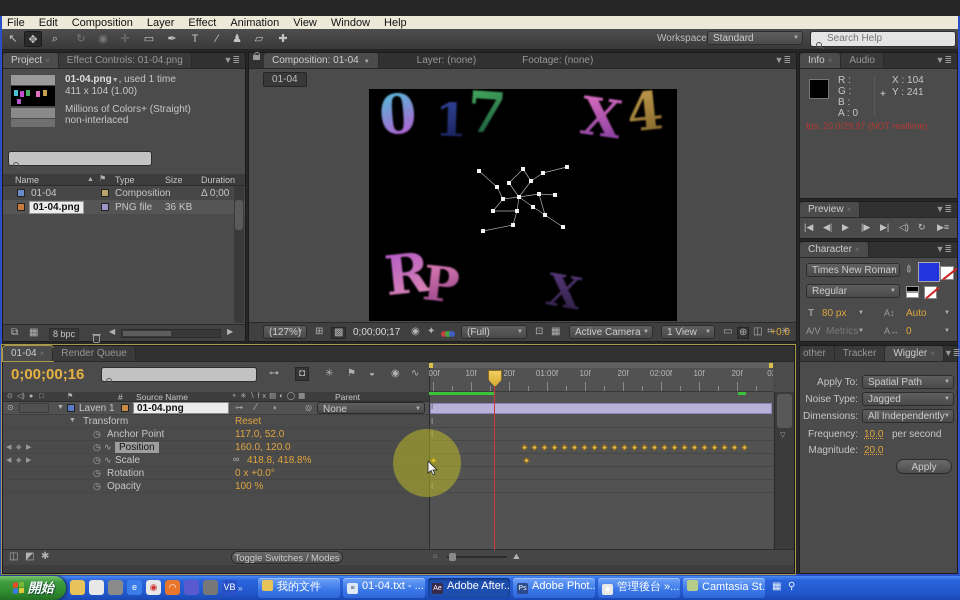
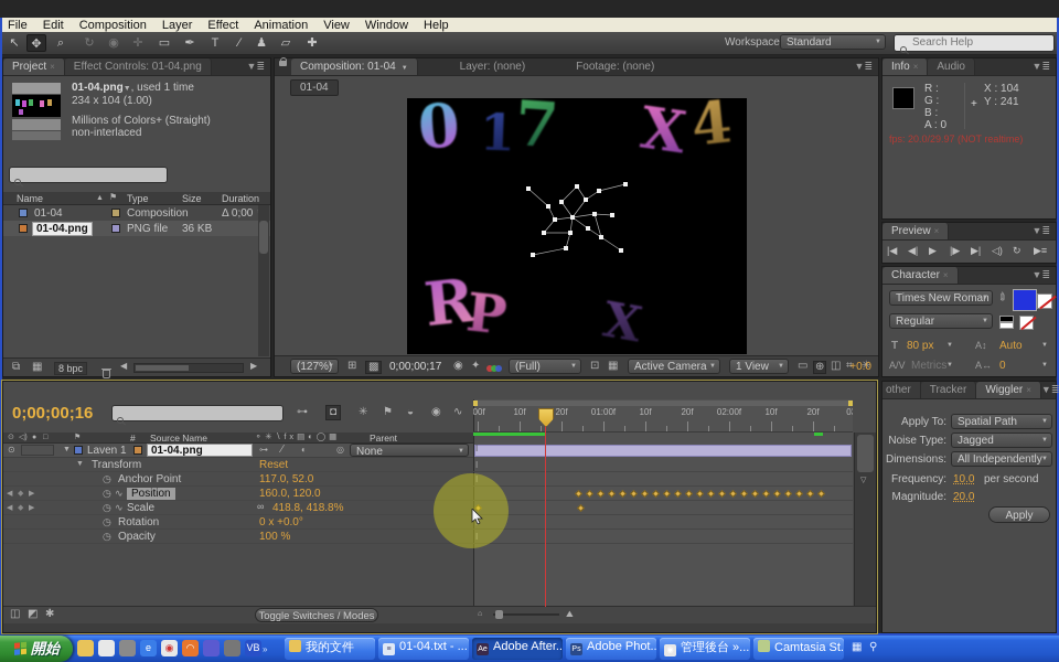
  File
  Edit
  Composition
  Layer
  Effect
  Animation
  View
  Window
  Help
  Workspace
  Standard
  Search Help
  ↖
  ✥
  ⌕
  ↻
  ◉
  ✛
  ▭
  ✒
  T
  ∕
  ♟
  ▱
  ✚
  Project ×
  Effect Controls: 01-04.png
  ▼≣
  01-04.png , used 1 time
- 411 x 104 (1.00)
+ 234 x 104 (1.00)
  Millions of Colors+ (Straight)
  non-interlaced
  Name
  ⚑
  Type
  Size
  Duration
  01-04
  Composition
  Δ 0;00
  01-04.png
  PNG file
  36 KB
  ⧉
  ▦
  8 bpc
  ◀
  ▶
  Composition: 01-04
  Layer: (none)
  Footage: (none)
  ▼≣
  01-04
  (127%)
  ⊞
  ▩
  0;00;00;17
  ◉
  ✦
  (Full)
  ⊡
  ▦
  Active Camera
  1 View
  ▭
  ⊕
  ◫
  ⌗
  ✳
  +0.0
  Info ×
  Audio
  ▼≣
  R :
  G :
  B :
  A : 0
  +
  X : 104
  Y : 241
  fps: 20.0/29.97 (NOT realtime)
  Preview ×
  ▼≣
  |◀
  ◀|
  ▶
  |▶
  ▶|
  ◁)
  ↻
  ▶≡
  Character ×
  ▼≣
  Times New Roman
  Regular
  T
  80 px
  A↕
  Auto
  A/V
  Metrics
  A↔
  0
- 01-04 ×
- Render Queue
  0;00;00;16
  ⊶
  ◘
  ✳
  ⚑
  ◒
  ◉
  ∿
  00f
  10f
  20f
  01:00f
  10f
  20f
  02:00f
  10f
  20f
  #
  Source Name
  ⚬✳∖fx▤◐◯▦
  Parent
  ⊙
  Laven
  1
  01-04.png
  ⊶
  ∕
  ◐
  ◎
  None
  I
  Transform
  Reset
  I
  ◷
  Anchor Point
  117.0, 52.0
  ◷
  ∿
  Position
  160.0, 120.0
  ◷
  ∿
  Scale
  ∞
  418.8, 418.8%
  ◷
  Rotation
  0 x +0.0°
  ◷
  Opacity
  100 %
  ◫
  ◩
  ✱
  Toggle Switches / Modes
  ⛰
  other
  Tracker
  Wiggler ×
  ▼≣
  Apply To:
  Spatial Path
  Noise Type:
  Jagged
  Dimensions:
  All Independently
  Frequency:
  10.0
  per second
  Magnitude:
  20.0
  Apply
  開始
  e
  ◉
  ◠
  VB
  »
  我的文件
  01-04.txt - ...
  Adobe After..
  Adobe Phot..
  管理後台 »...
  Camtasia St.
  ▦
  ⚲
